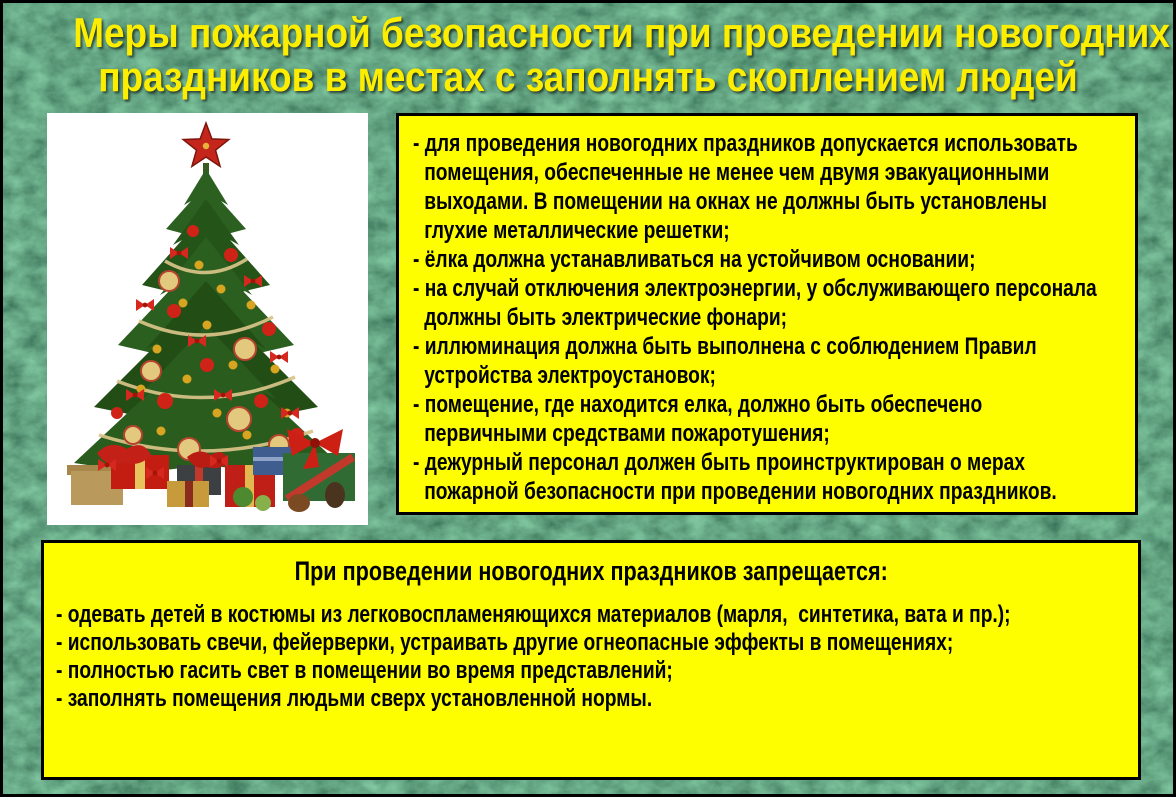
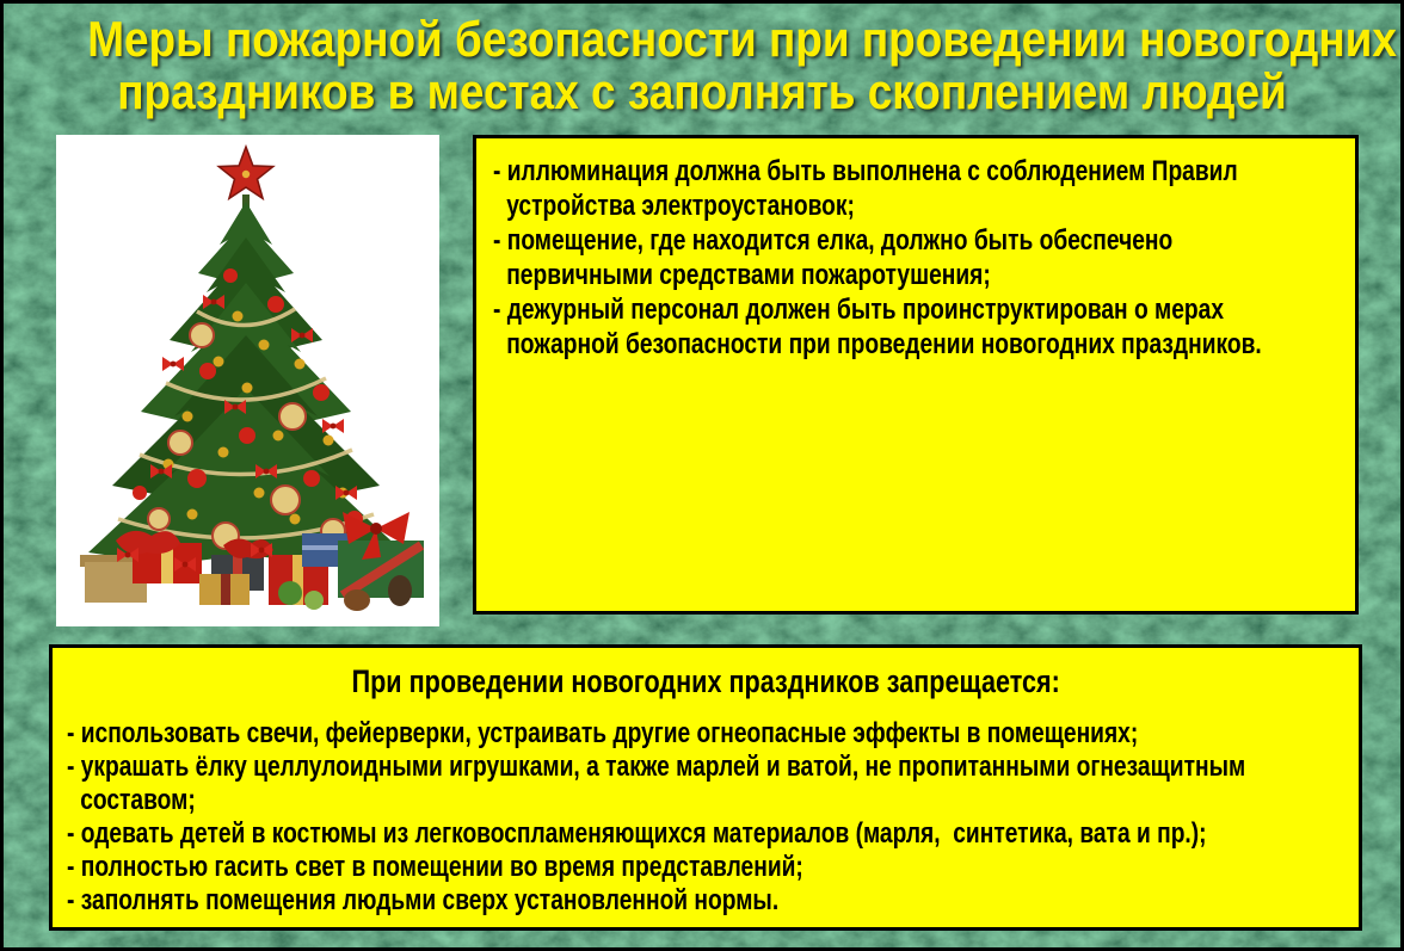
  Меры пожарной безопасности при проведении новогодних
  праздников в местах с заполнять скоплением людей
- - для проведения новогодних праздников допускается использовать
- помещения, обеспеченные не менее чем двумя эвакуационными
- выходами. В помещении на окнах не должны быть установлены
- глухие металлические решетки;
- - ёлка должна устанавливаться на устойчивом основании;
- - на случай отключения электроэнергии, у обслуживающего персонала
- должны быть электрические фонари;
  - иллюминация должна быть выполнена с соблюдением Правил
  устройства электроустановок;
  - помещение, где находится елка, должно быть обеспечено
  первичными средствами пожаротушения;
  - дежурный персонал должен быть проинструктирован о мерах
  пожарной безопасности при проведении новогодних праздников.
  При проведении новогодних праздников запрещается:
- - одевать детей в костюмы из легковоспламеняющихся материалов (марля, синтетика, вата и пр.);
+ - использовать свечи, фейерверки, устраивать другие огнеопасные эффекты в помещениях;
+ - украшать ёлку целлулоидными игрушками, а также марлей и ватой, не пропитанными огнезащитным
+ составом;
- - использовать свечи, фейерверки, устраивать другие огнеопасные эффекты в помещениях;
+ - одевать детей в костюмы из легковоспламеняющихся материалов (марля, синтетика, вата и пр.);
  - полностью гасить свет в помещении во время представлений;
  - заполнять помещения людьми сверх установленной нормы.
